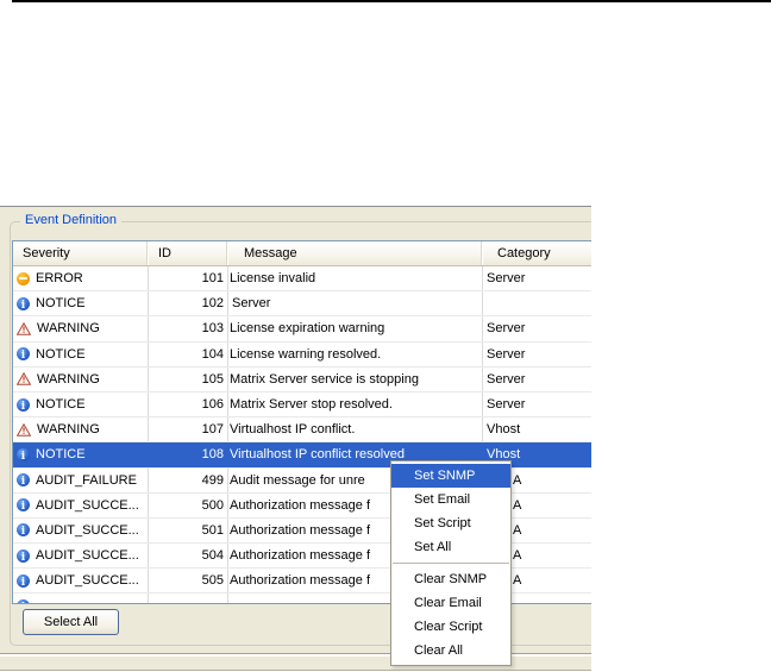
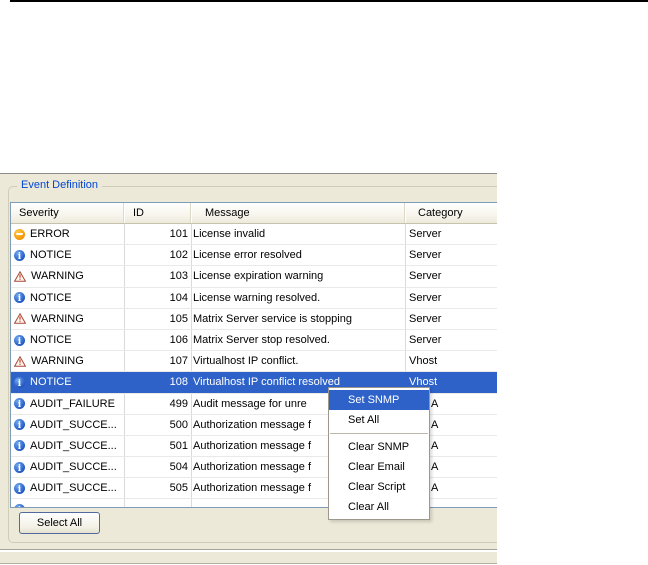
  Event Definition
  Severity
  ID
  Message
  Category
  ERROR
  101
  License invalid
  Server
  NOTICE
  102
+ License error resolved
  Server
  WARNING
  103
  License expiration warning
  Server
  NOTICE
  104
  License warning resolved.
  Server
  WARNING
  105
  Matrix Server service is stopping
  Server
  NOTICE
  106
  Matrix Server stop resolved.
  Server
  WARNING
  107
  Virtualhost IP conflict.
  Vhost
  NOTICE
  108
  Virtualhost IP conflict resolved
  Vhost
  AUDIT_FAILURE
  499
  Audit message for unre
  A
  AUDIT_SUCCE...
  500
  Authorization message f
  A
  AUDIT_SUCCE...
  501
  Authorization message f
  A
  AUDIT_SUCCE...
  504
  Authorization message f
  A
  AUDIT_SUCCE...
  505
  Authorization message f
  A
  Select All
  Set SNMP
- Set Email
- Set Script
  Set All
  Clear SNMP
  Clear Email
  Clear Script
  Clear All
